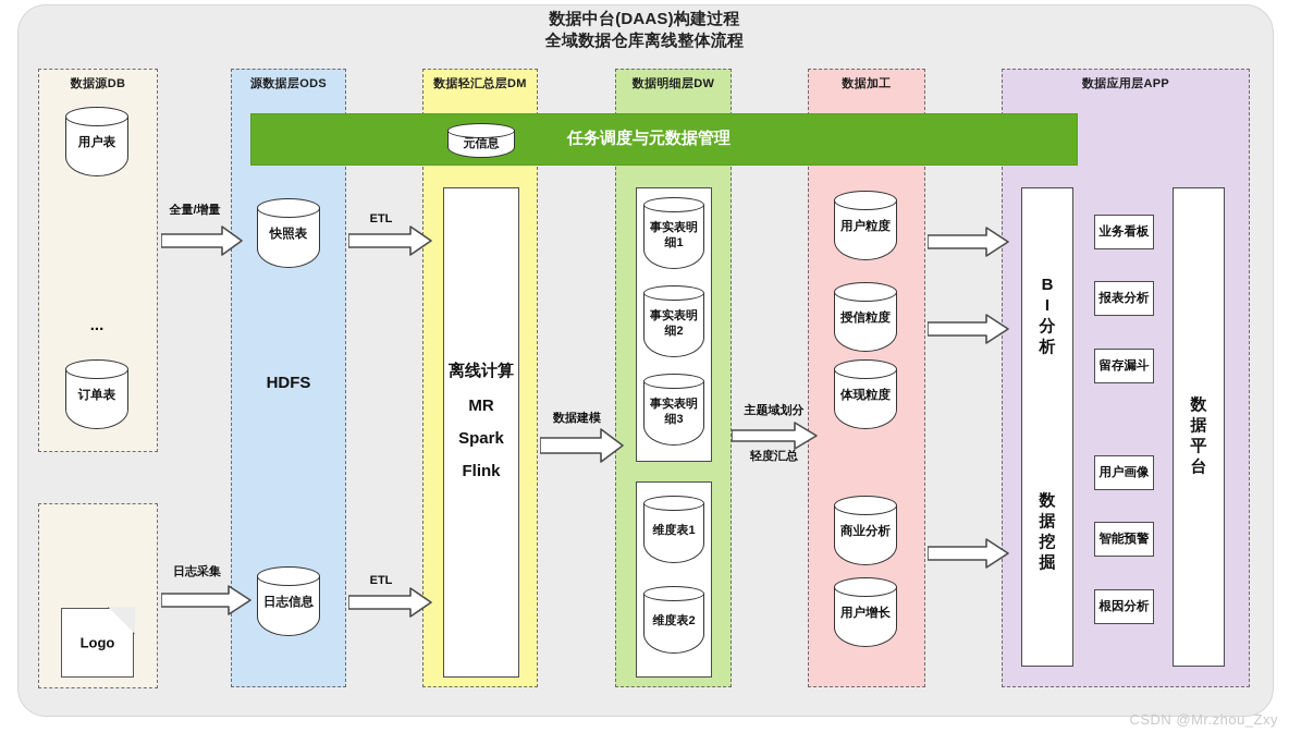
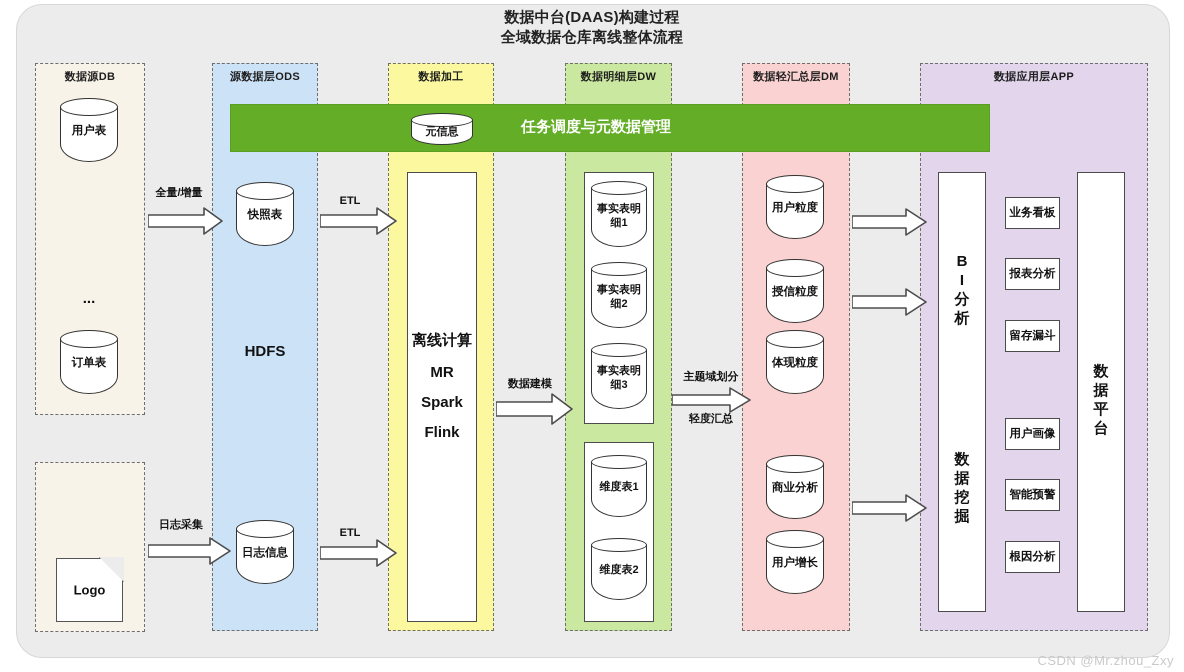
  数据中台(DAAS)构建过程
  全域数据仓库离线整体流程
  数据源DB
  源数据层ODS
- 数据轻汇总层DM
+ 数据加工
  数据明细层DW
- 数据加工
+ 数据轻汇总层DM
  数据应用层APP
  用户表
  ...
  订单表
  Logo
  全量/增量
  日志采集
  快照表
  HDFS
  日志信息
  ETL
  ETL
  离线计算
  MR
  Spark
  Flink
  数据建模
  事实表明
  细1
  事实表明
  细2
  事实表明
  细3
  维度表1
  维度表2
  主题域划分
  轻度汇总
  用户粒度
  授信粒度
  体现粒度
  商业分析
  用户增长
  B
  I
  分
  析
  数
  据
  挖
  掘
  业务看板
  报表分析
  留存漏斗
  用户画像
  智能预警
  根因分析
  数
  据
  平
  台
  元信息
  任务调度与元数据管理
  CSDN @Mr.zhou_Zxy
